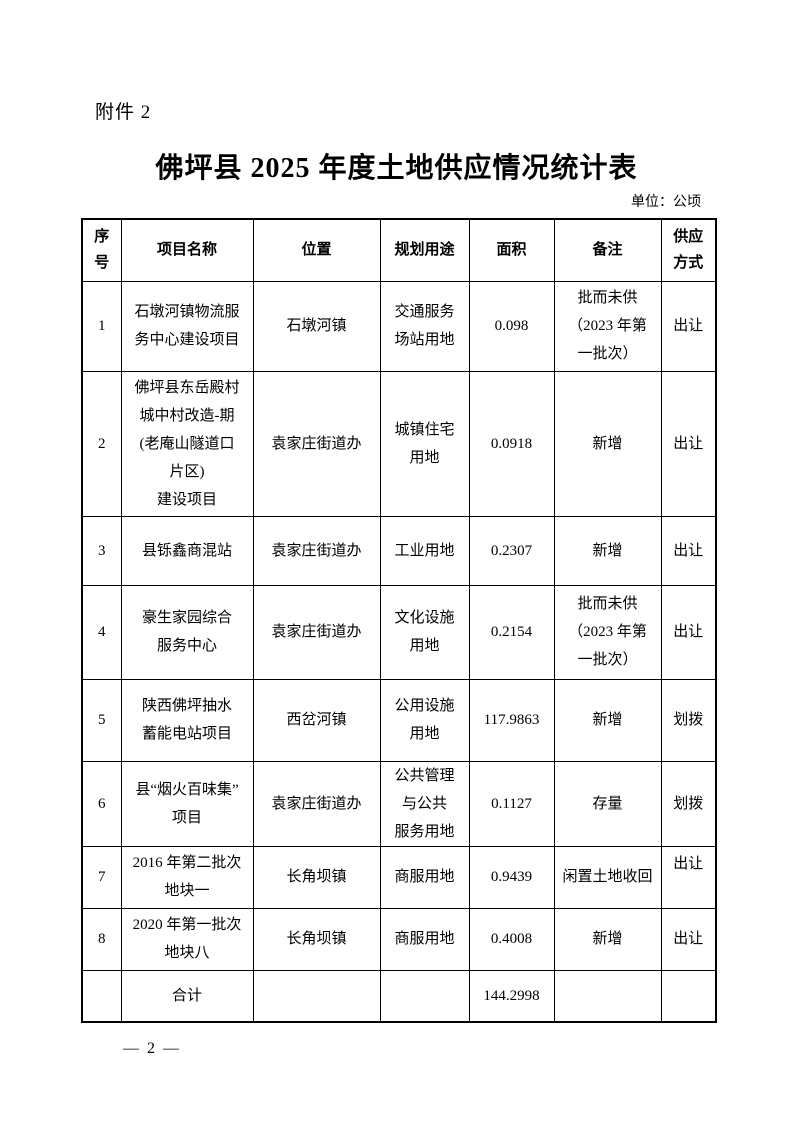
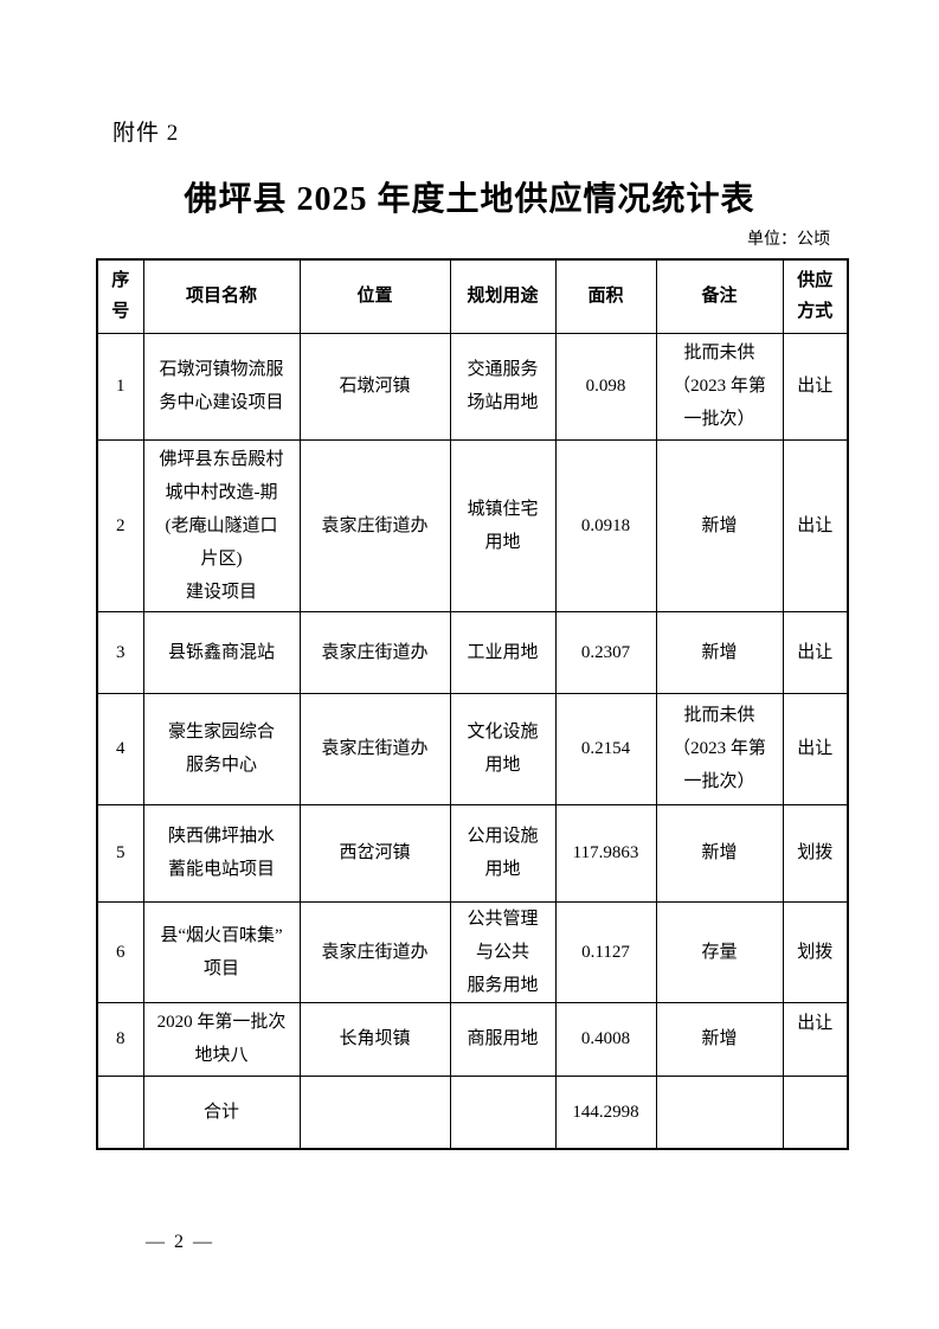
  附件 2
  佛坪县 2025 年度土地供应情况统计表
  单位：公顷
  序 号	项目名称	位置	规划用途	面积	备注	供应 方式
  1	石墩河镇物流服 务中心建设项目	石墩河镇	交通服务 场站用地	0.098	批而未供 （2023 年第 一批次）	出让
  2	佛坪县东岳殿村 城中村改造-期 (老庵山隧道口 片区) 建设项目	袁家庄街道办	城镇住宅 用地	0.0918	新增	出让
  3	县铄鑫商混站	袁家庄街道办	工业用地	0.2307	新增	出让
  4	豪生家园综合 服务中心	袁家庄街道办	文化设施 用地	0.2154	批而未供 （2023 年第 一批次）	出让
  5	陕西佛坪抽水 蓄能电站项目	西岔河镇	公用设施 用地	117.9863	新增	划拨
  6	县“烟火百味集” 项目	袁家庄街道办	公共管理 与公共 服务用地	0.1127	存量	划拨
- 7	2016 年第二批次 地块一	长角坝镇	商服用地	0.9439	闲置土地收回	出让
  8	2020 年第一批次 地块八	长角坝镇	商服用地	0.4008	新增	出让
  	合计			144.2998
  — 2 —
